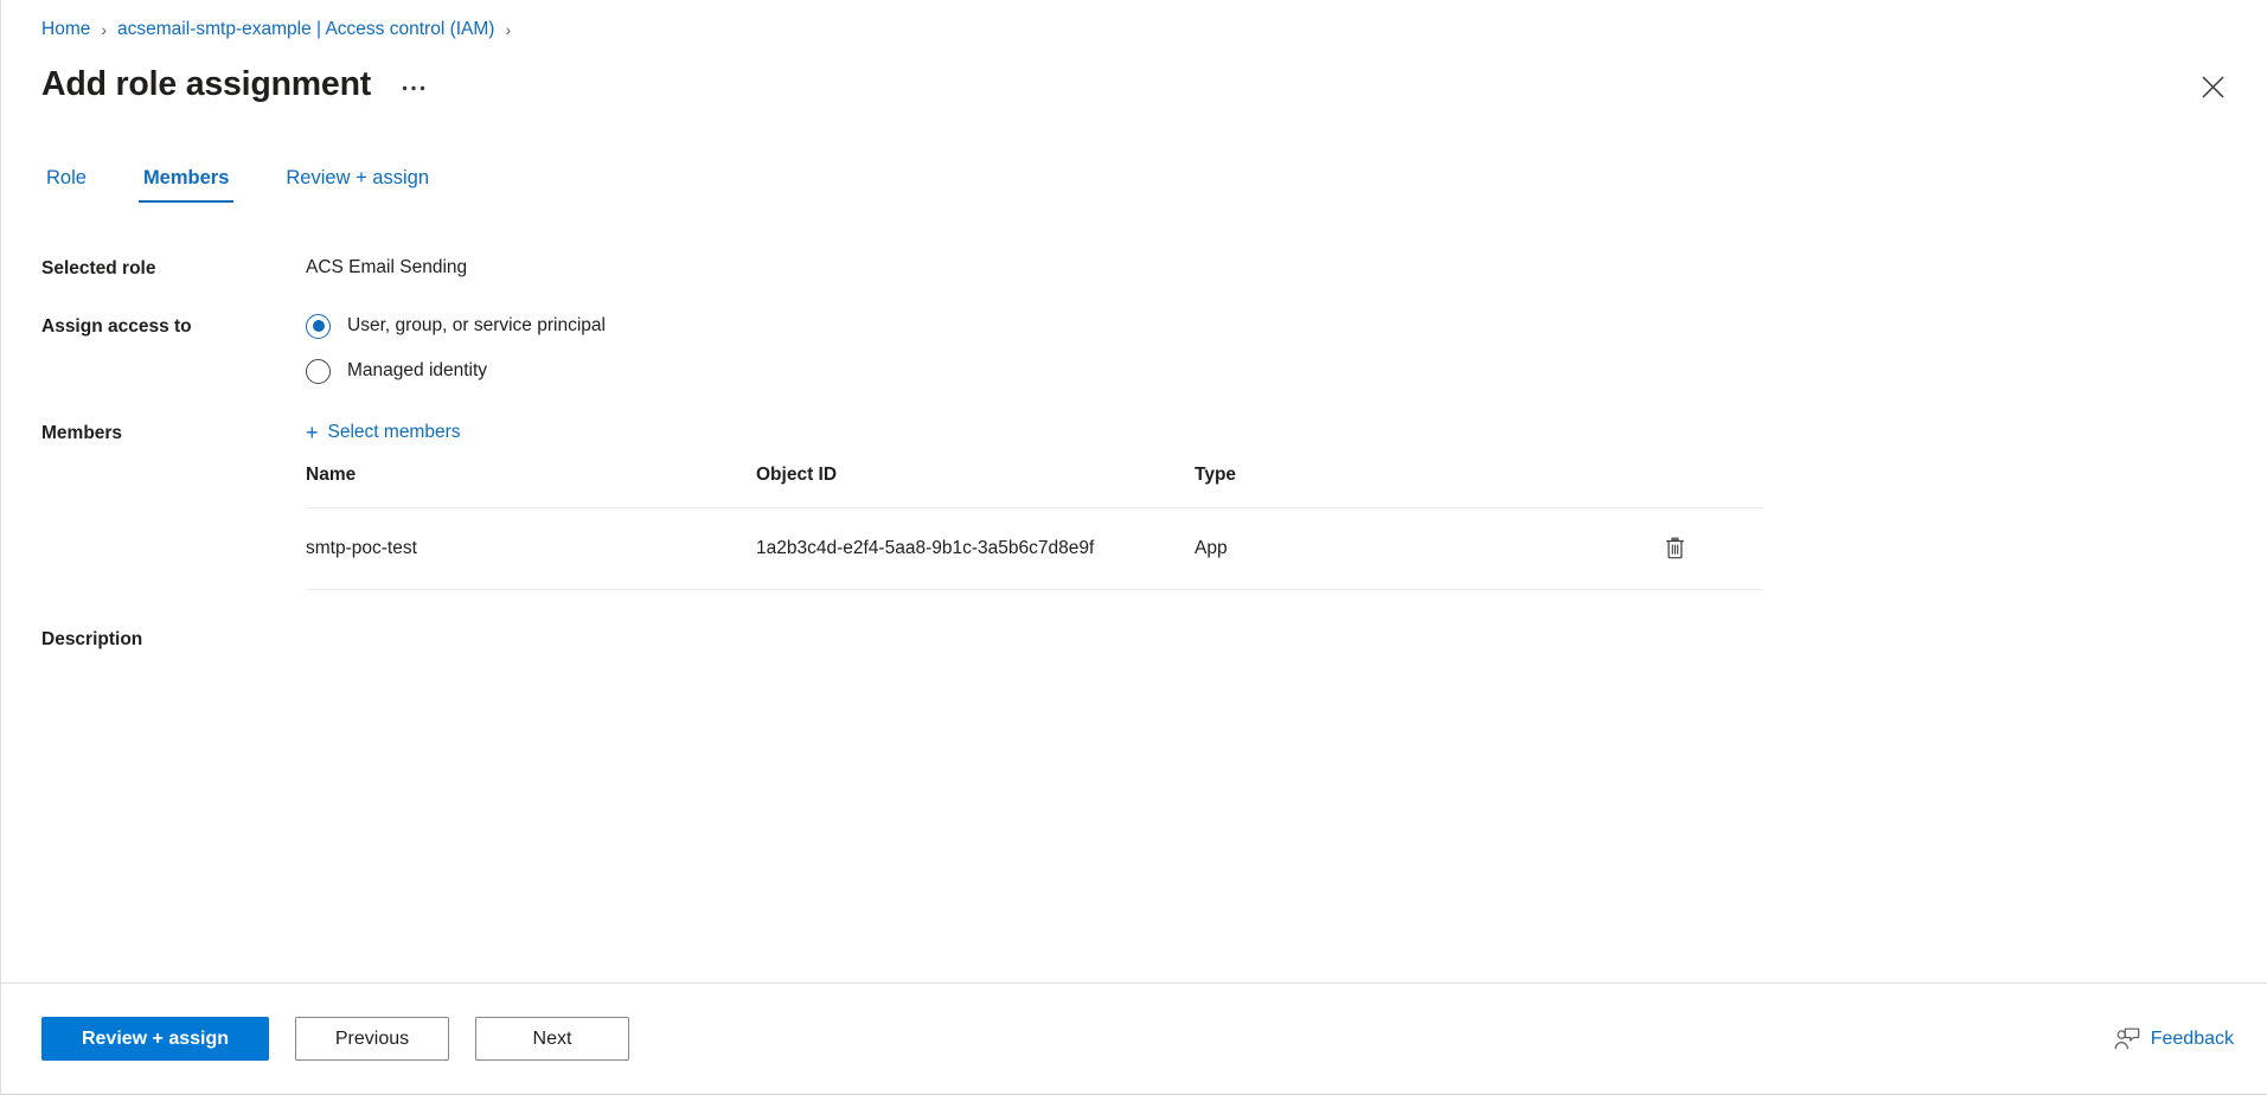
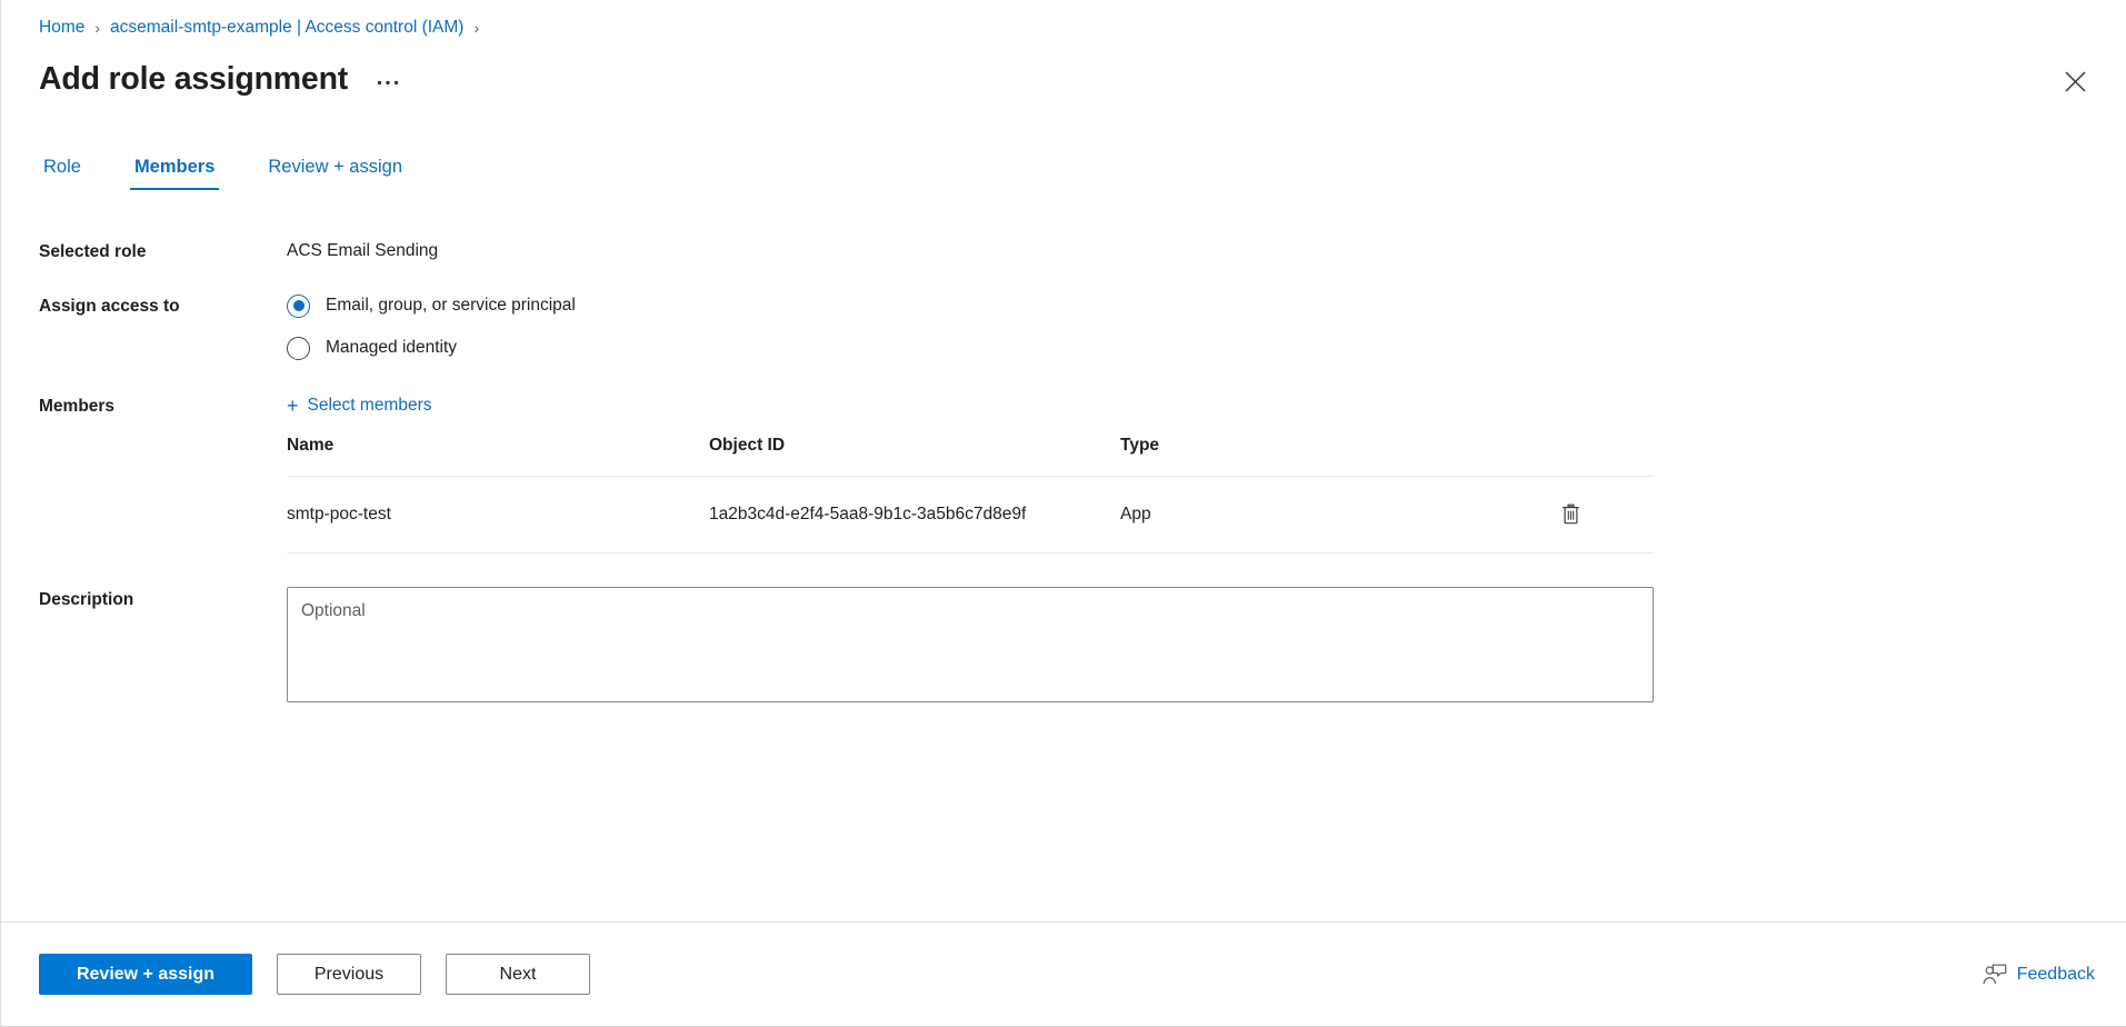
  Home
  ›
  acsemail-smtp-example | Access control (IAM)
  ›
  Add role assignment
  Role
  Members
  Review + assign
  Selected role
  ACS Email Sending
  Assign access to
- User, group, or service principal
+ Email, group, or service principal
  Managed identity
  Members
  +
  Select members
  Name	Object ID	Type
  smtp-poc-test	1a2b3c4d-e2f4-5aa8-9b1c-3a5b6c7d8e9f	App
  Description
+ Optional
  Review + assign
  Previous
  Next
  Feedback
